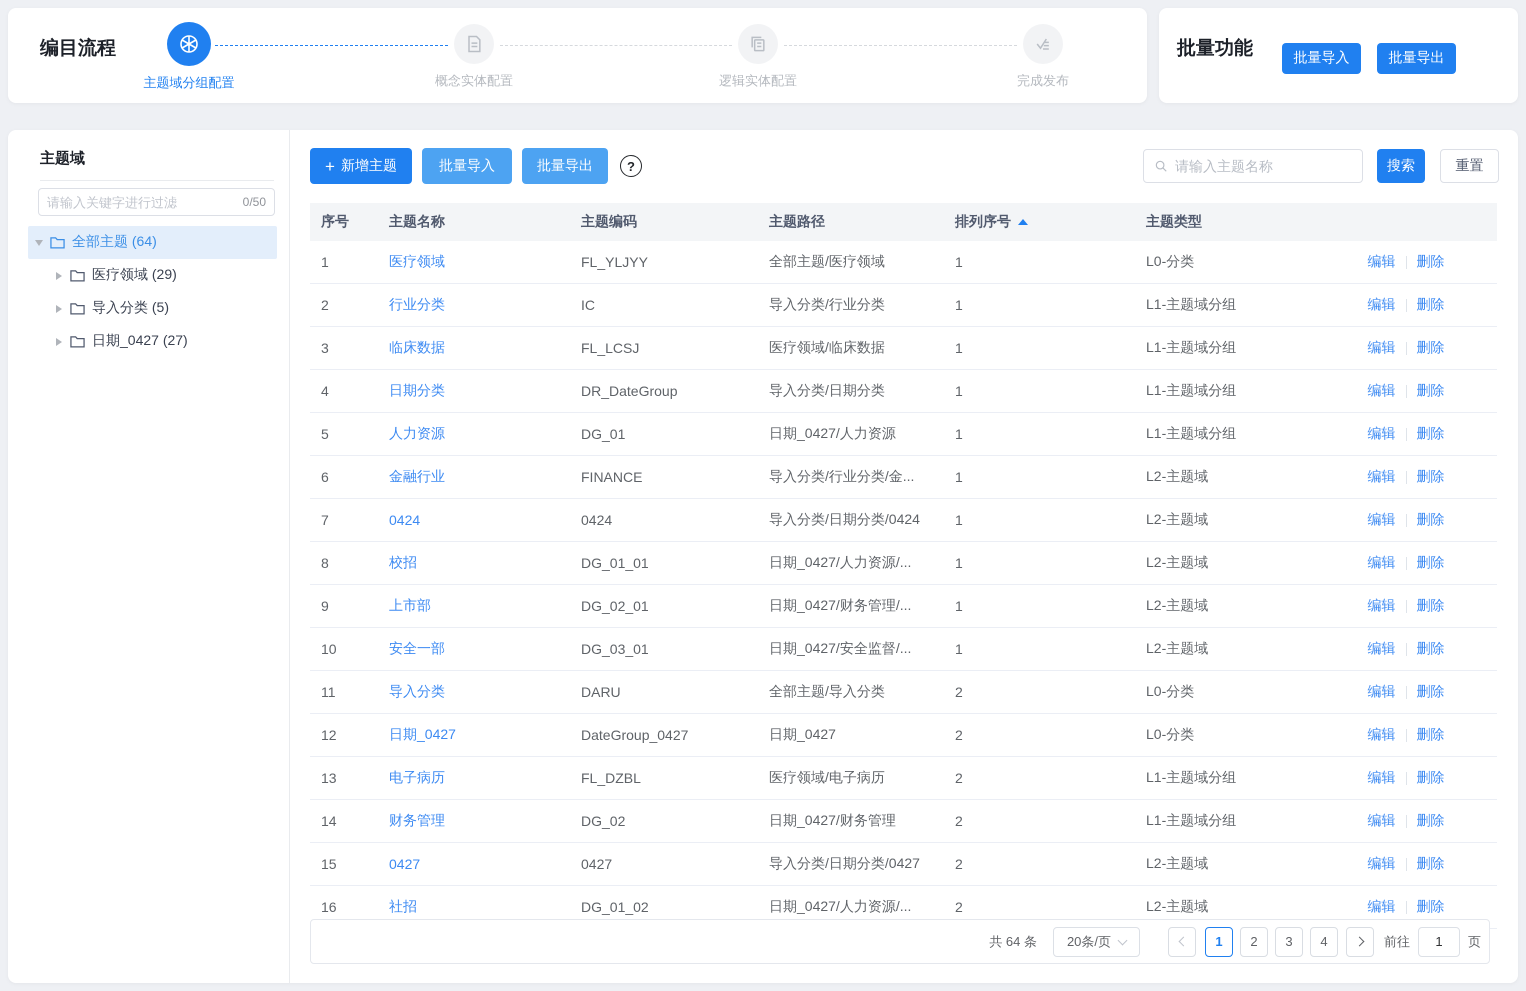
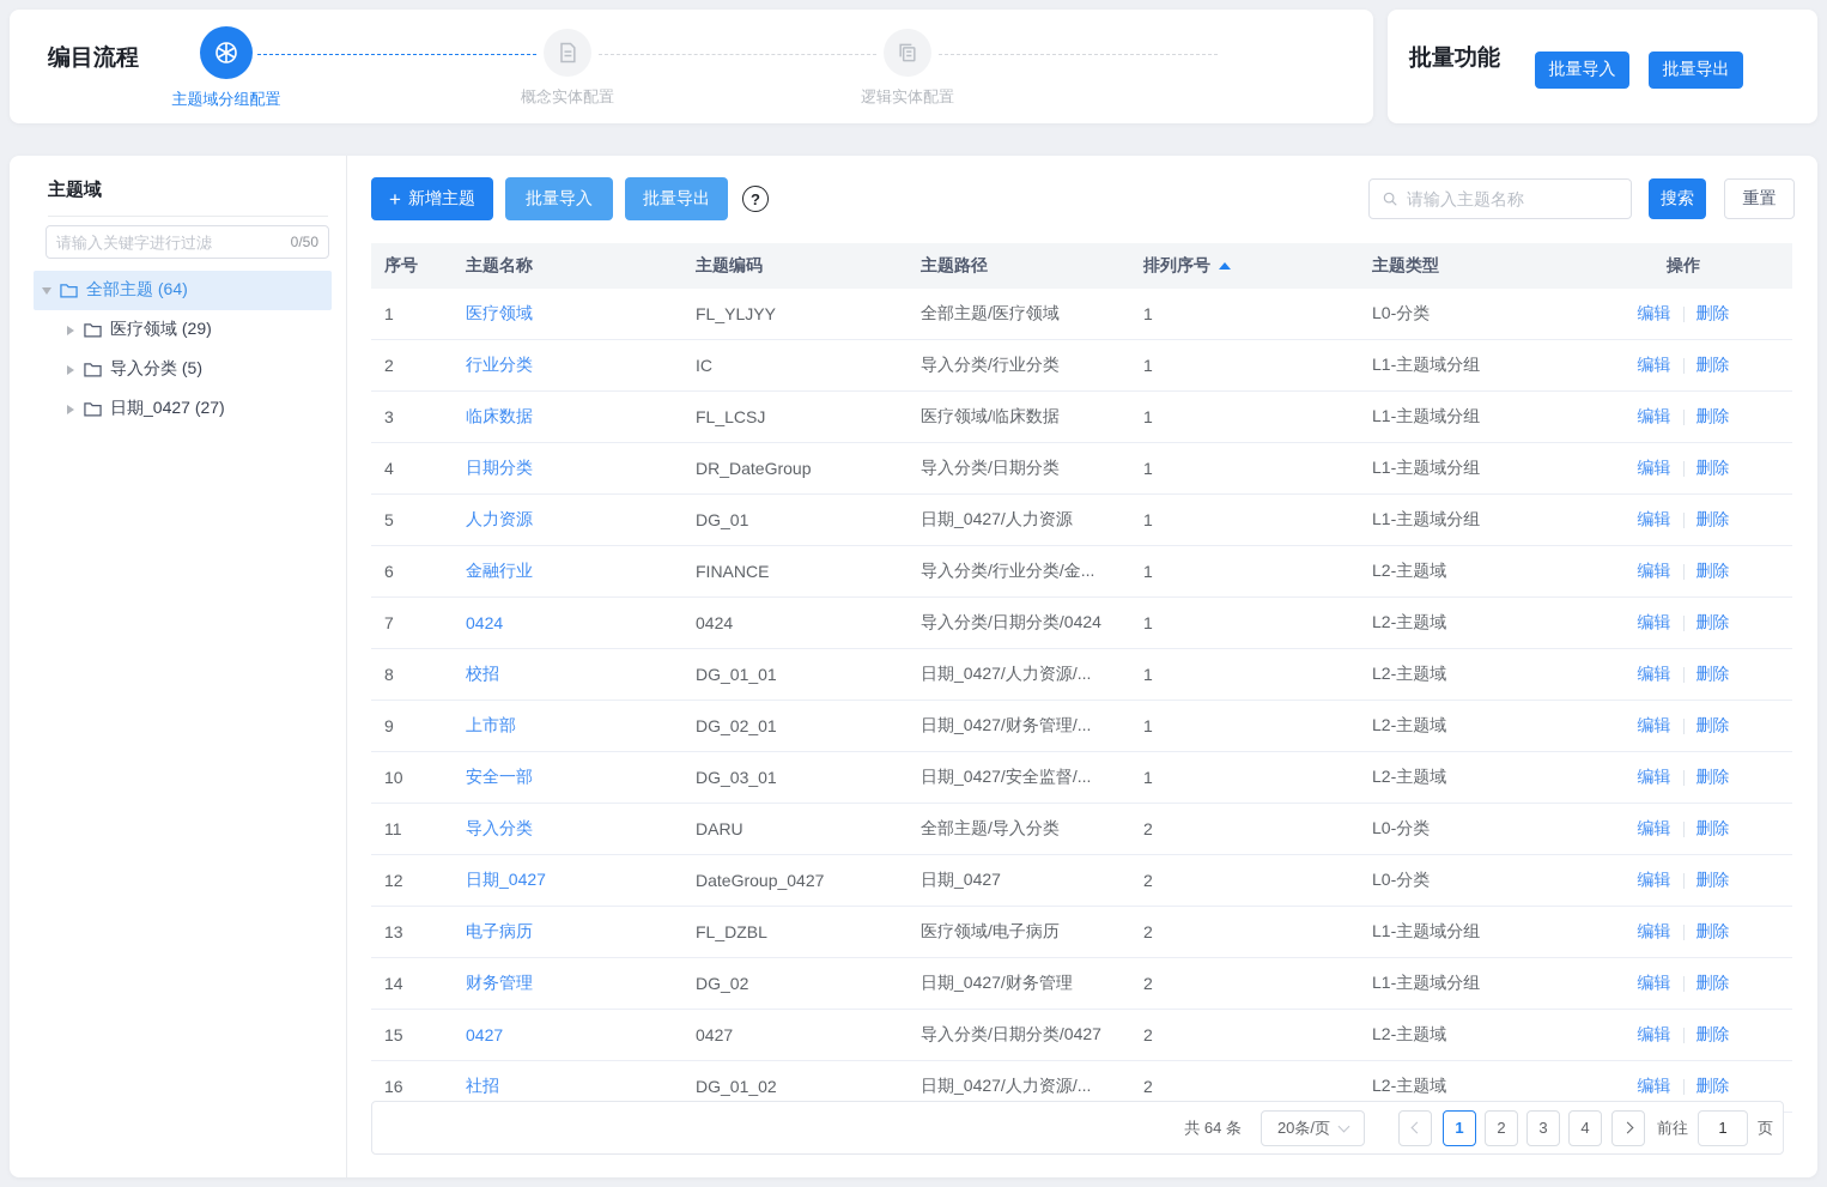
  编目流程
  主题域分组配置
  概念实体配置
  逻辑实体配置
- 完成发布
  批量功能
  批量导入
  批量导出
  主题域
  请输入关键字进行过滤
  0/50
  全部主题 (64)
  医疗领域 (29)
  导入分类 (5)
  日期_0427 (27)
  +
  新增主题
  批量导入
  批量导出
  ?
  请输入主题名称
  搜索
  重置
  序号
  主题名称
  主题编码
  主题路径
  排列序号
  主题类型
+ 操作
  1
  医疗领域
  FL_YLJYY
  全部主题/医疗领域
  1
  L0-分类
  编辑
  删除
  2
  行业分类
  IC
  导入分类/行业分类
  1
  L1-主题域分组
  编辑
  删除
  3
  临床数据
  FL_LCSJ
  医疗领域/临床数据
  1
  L1-主题域分组
  编辑
  删除
  4
  日期分类
  DR_DateGroup
  导入分类/日期分类
  1
  L1-主题域分组
  编辑
  删除
  5
  人力资源
  DG_01
  日期_0427/人力资源
  1
  L1-主题域分组
  编辑
  删除
  6
  金融行业
  FINANCE
  导入分类/行业分类/金...
  1
  L2-主题域
  编辑
  删除
  7
  0424
  0424
  导入分类/日期分类/0424
  1
  L2-主题域
  编辑
  删除
  8
  校招
  DG_01_01
  日期_0427/人力资源/...
  1
  L2-主题域
  编辑
  删除
  9
  上市部
  DG_02_01
  日期_0427/财务管理/...
  1
  L2-主题域
  编辑
  删除
  10
  安全一部
  DG_03_01
  日期_0427/安全监督/...
  1
  L2-主题域
  编辑
  删除
  11
  导入分类
  DARU
  全部主题/导入分类
  2
  L0-分类
  编辑
  删除
  12
  日期_0427
  DateGroup_0427
  日期_0427
  2
  L0-分类
  编辑
  删除
  13
  电子病历
  FL_DZBL
  医疗领域/电子病历
  2
  L1-主题域分组
  编辑
  删除
  14
  财务管理
  DG_02
  日期_0427/财务管理
  2
  L1-主题域分组
  编辑
  删除
  15
  0427
  0427
  导入分类/日期分类/0427
  2
  L2-主题域
  编辑
  删除
  16
  社招
  DG_01_02
  日期_0427/人力资源/...
  2
  L2-主题域
  编辑
  删除
  共 64 条
  20条/页
  1
  2
  3
  4
  前往
  1
  页
